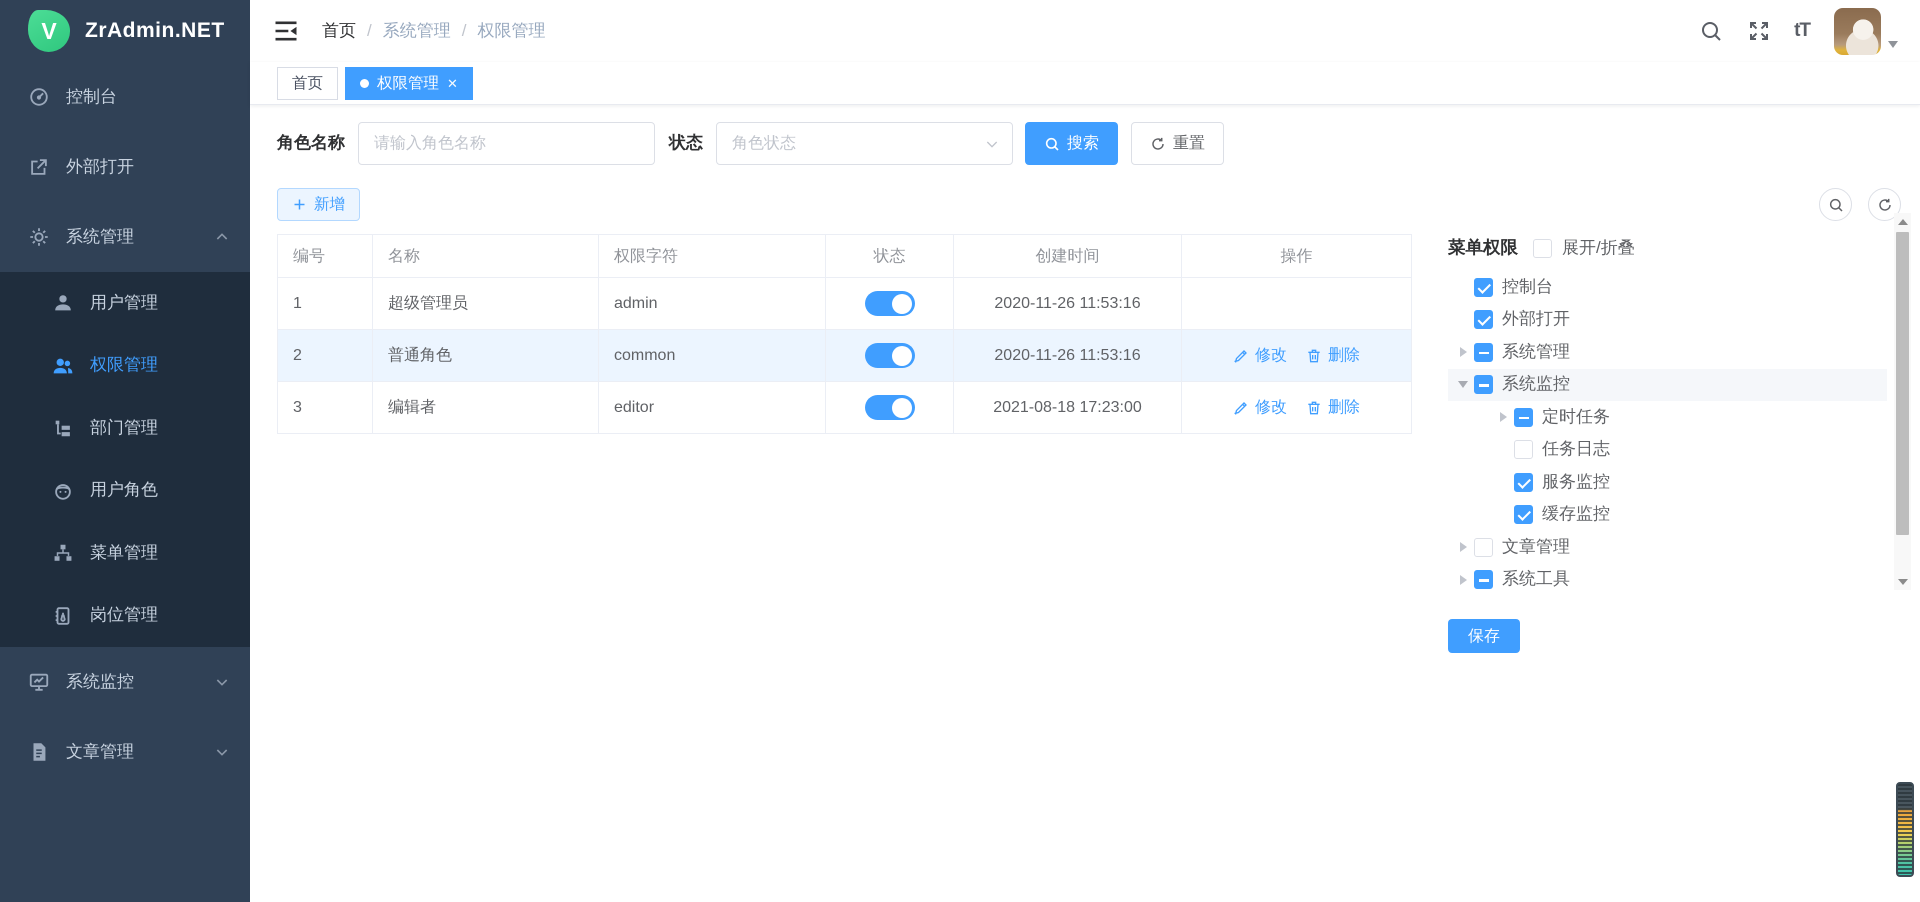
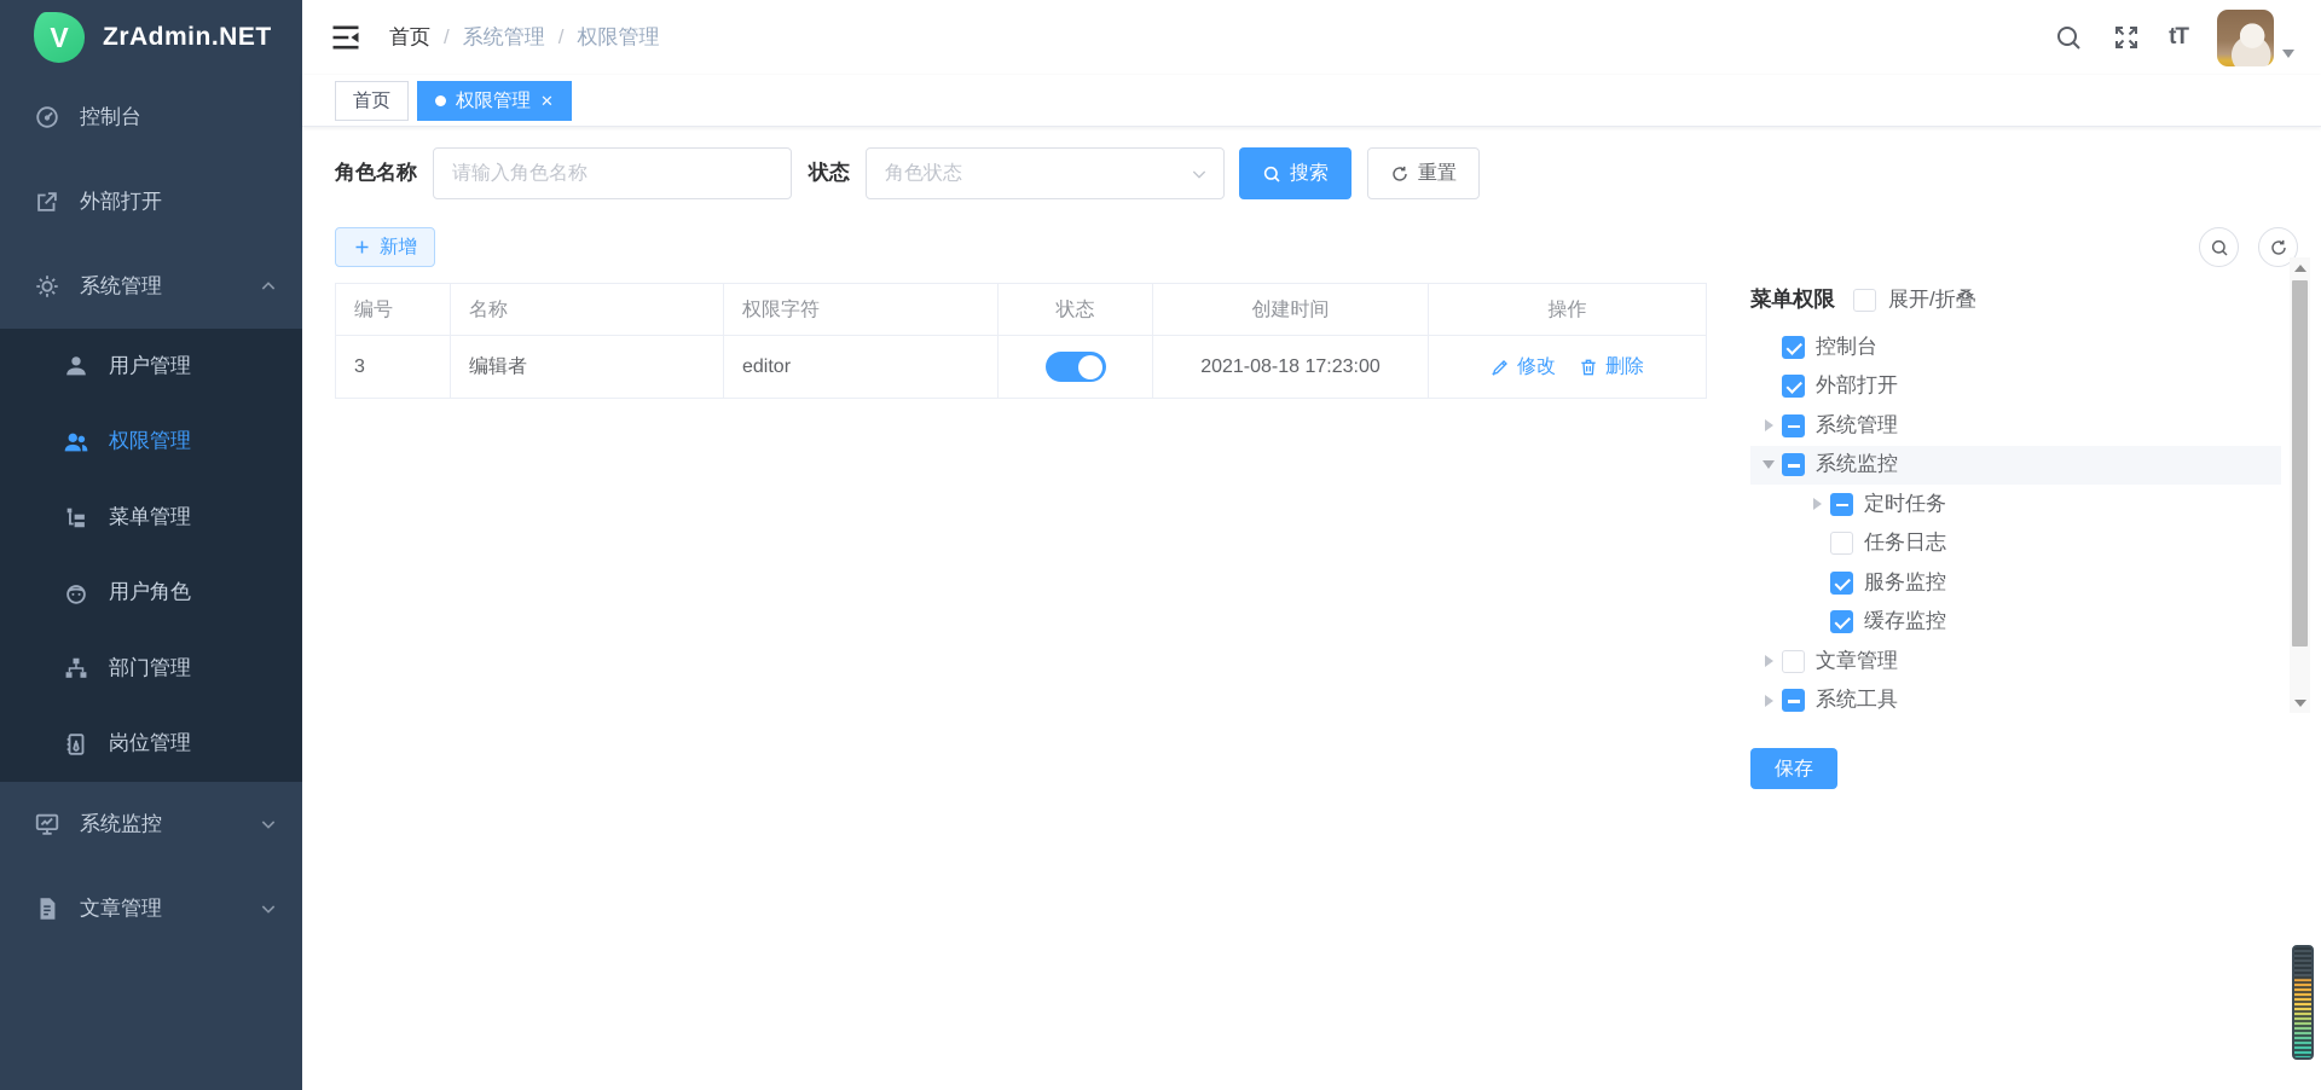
  V
  ZrAdmin.NET
  控制台
  外部打开
  系统管理
  用户管理
  权限管理
- 部门管理
+ 菜单管理
  用户角色
- 菜单管理
+ 部门管理
  岗位管理
  系统监控
  文章管理
  首页
  /
  系统管理
  /
  权限管理
  tT
  首页
  权限管理
  ✕
  角色名称
  请输入角色名称
  状态
  角色状态
  搜索
  重置
  新增
  编号	名称	权限字符	状态	创建时间	操作
- 1	超级管理员	admin		2020-11-26 11:53:16
- 2	普通角色	common		2020-11-26 11:53:16	修改 删除
  3	编辑者	editor		2021-08-18 17:23:00	修改 删除
  菜单权限
  展开/折叠
  控制台
  外部打开
  系统管理
  系统监控
  定时任务
  任务日志
  服务监控
  缓存监控
  文章管理
  系统工具
  保存
